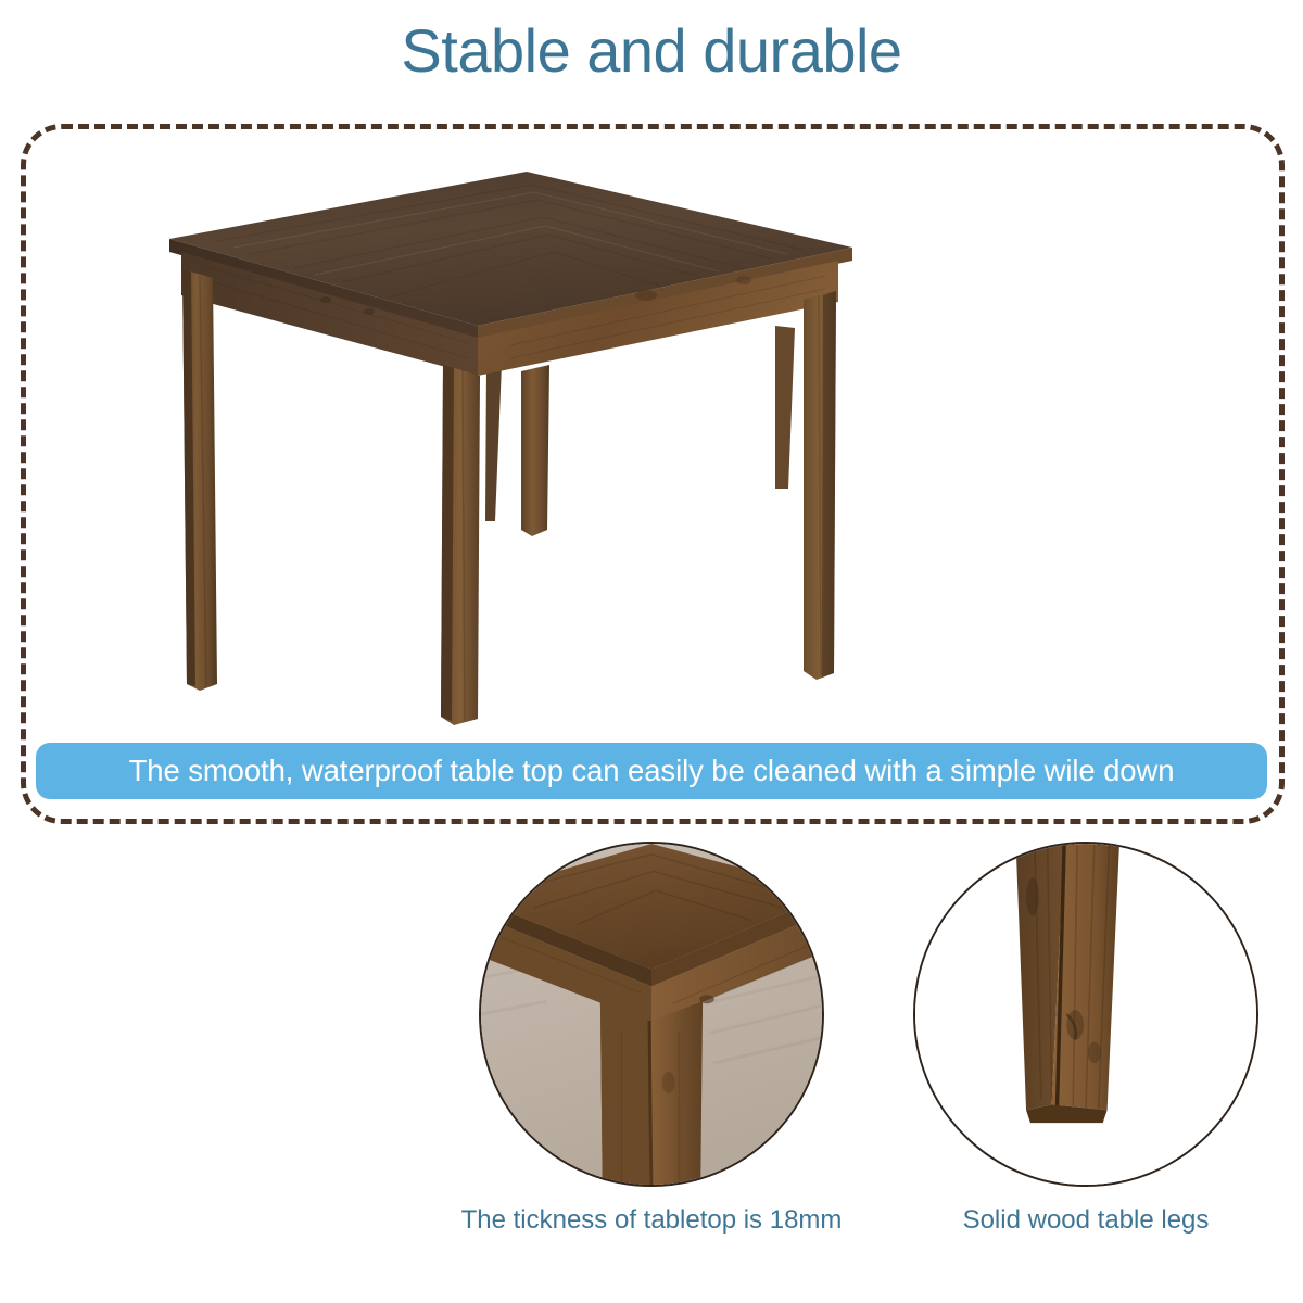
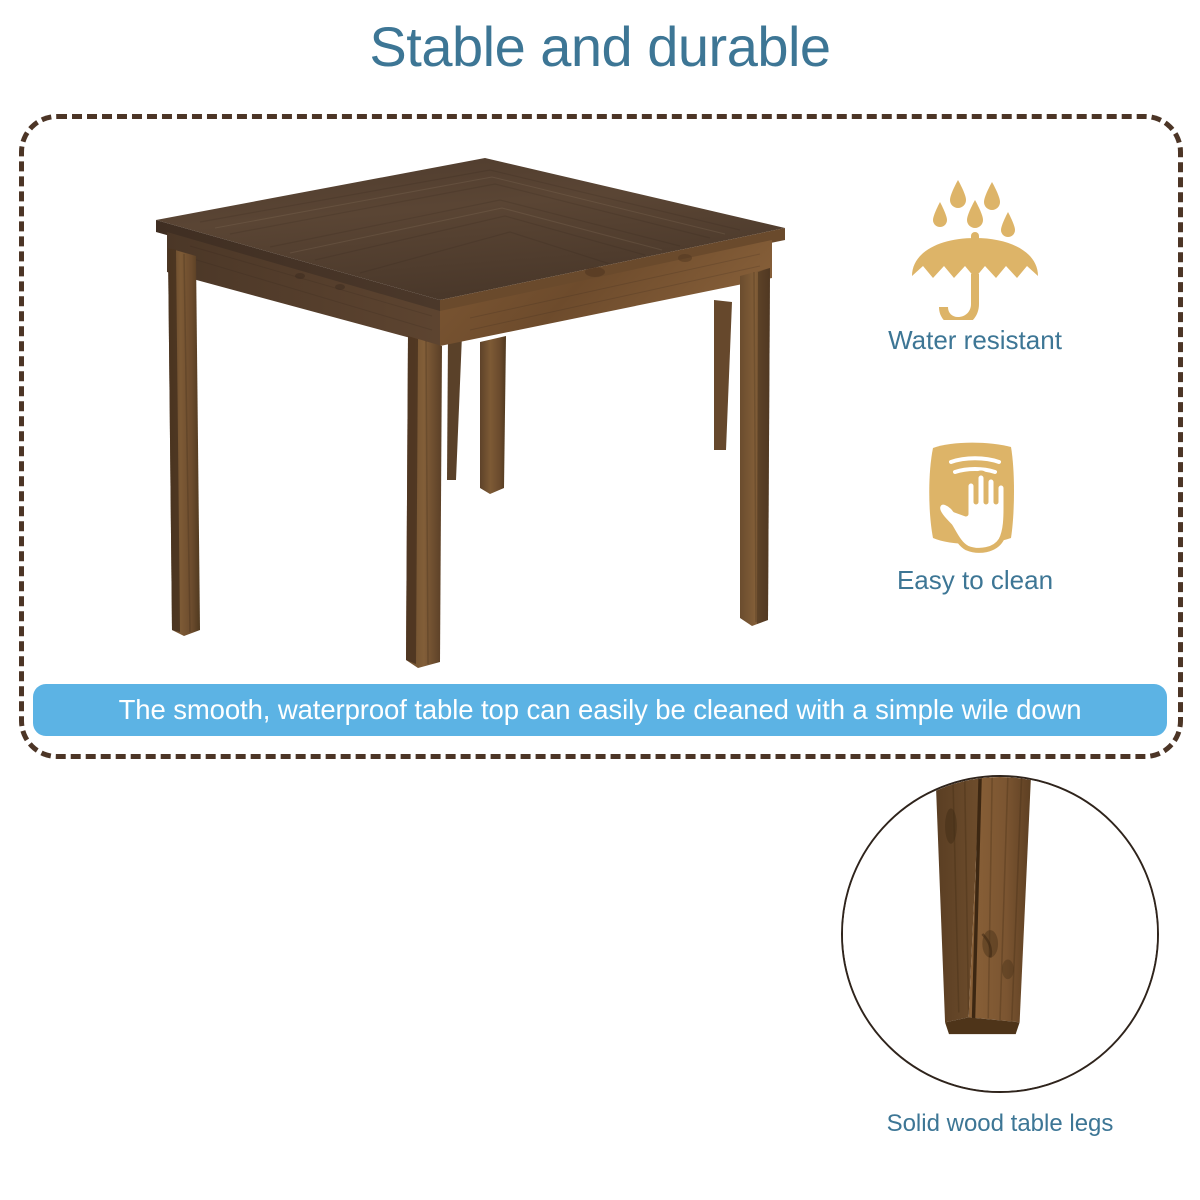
  Stable and durable
+ Water resistant
+ Easy to clean
  The smooth, waterproof table top can easily be cleaned with a simple wile down
- The tickness of tabletop is 18mm
  Solid wood table legs
